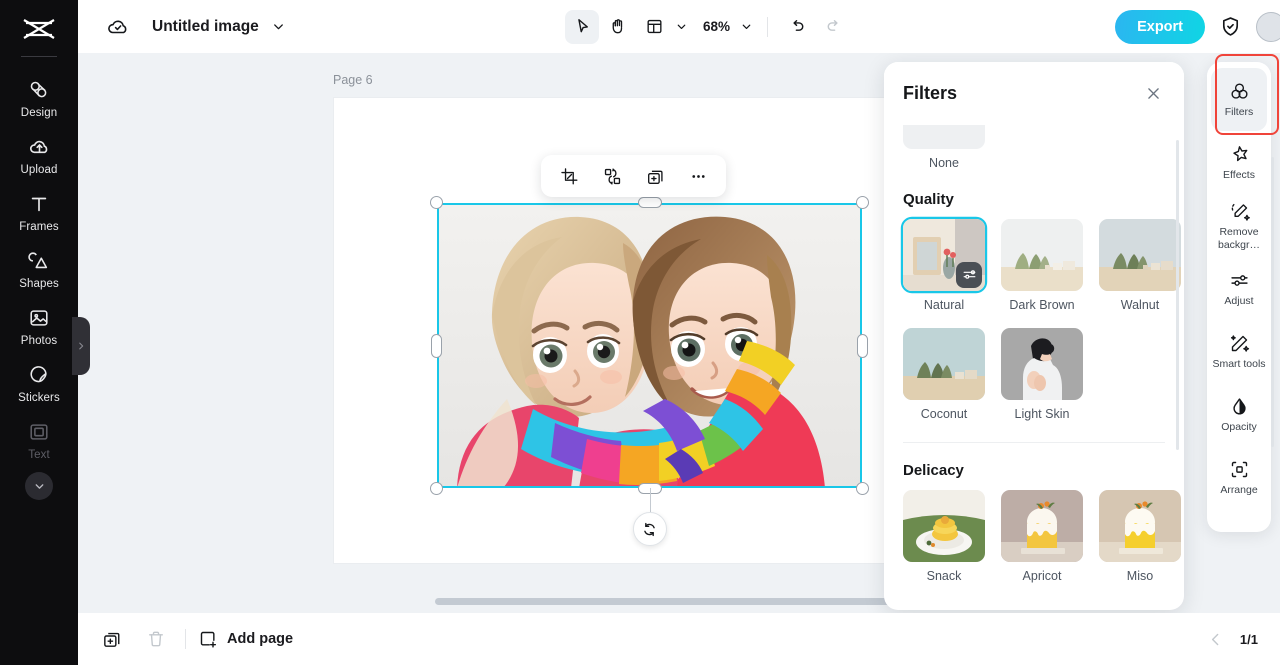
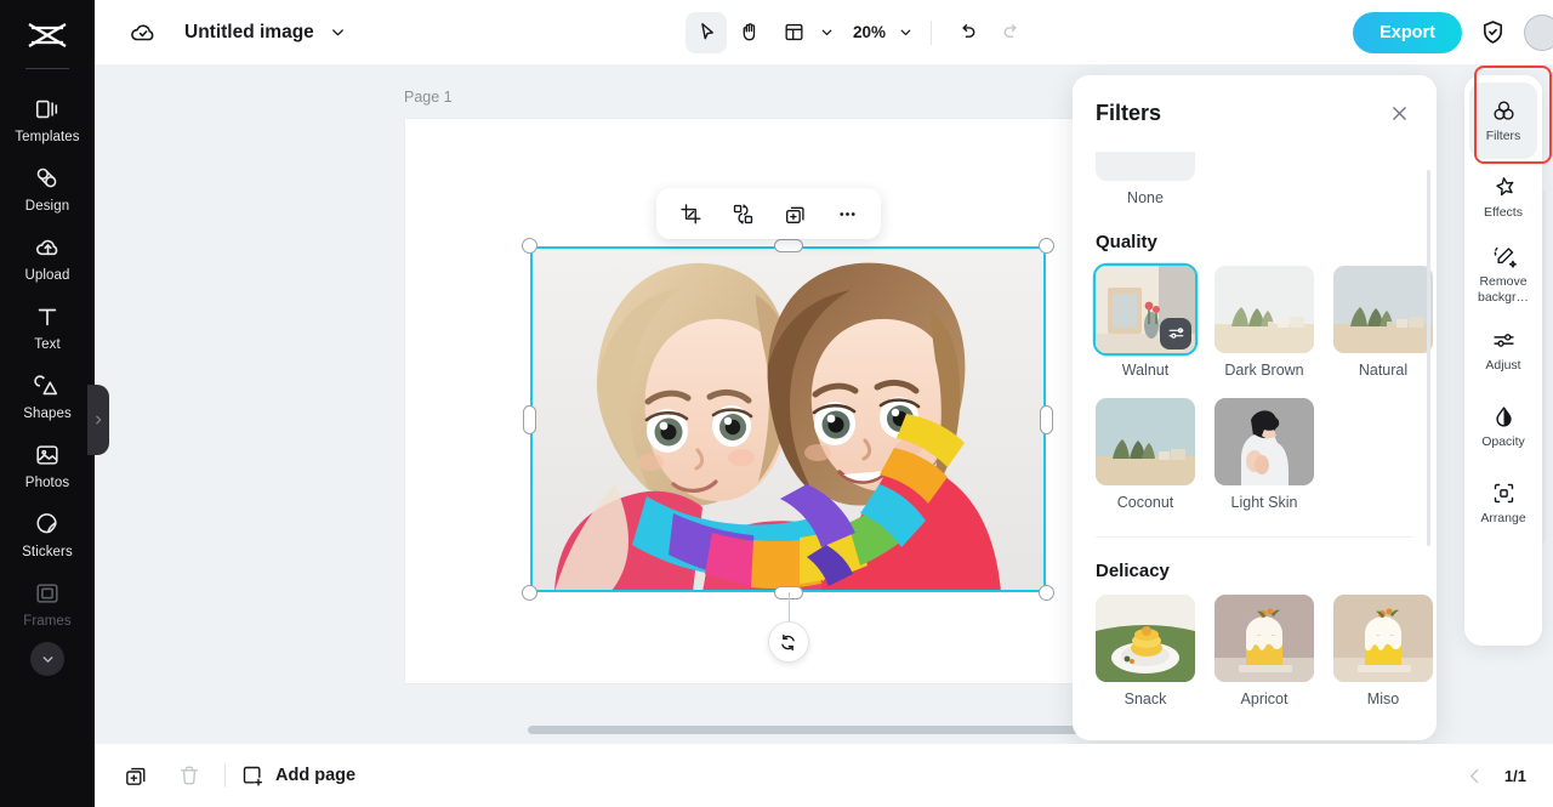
+ Templates
  Design
  Upload
- Frames
+ Text
  Shapes
  Photos
  Stickers
- Text
+ Frames
  Untitled image
- 68%
+ 20%
  Export
- Page 6
+ Page 1
  Filters
  None
  Quality
- Natural
+ Walnut
  Dark Brown
- Walnut
+ Natural
  Coconut
  Light Skin
  Delicacy
  Snack
  Apricot
  Miso
  Filters
  Effects
  Remove backgr…
  Adjust
- Smart tools
  Opacity
  Arrange
  Add page
  1/1
